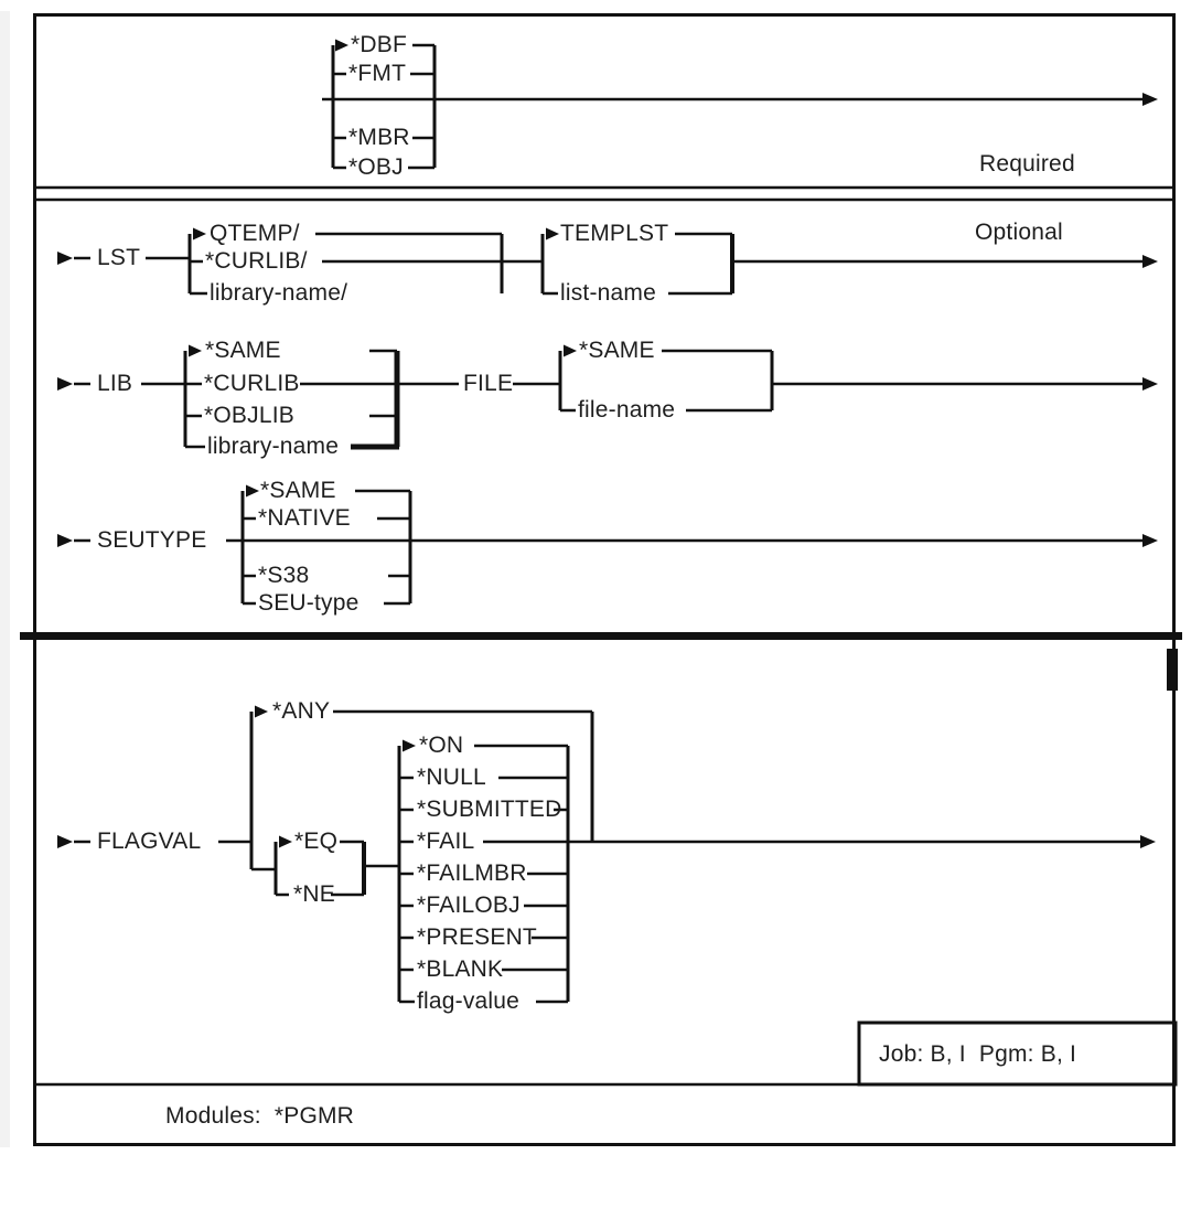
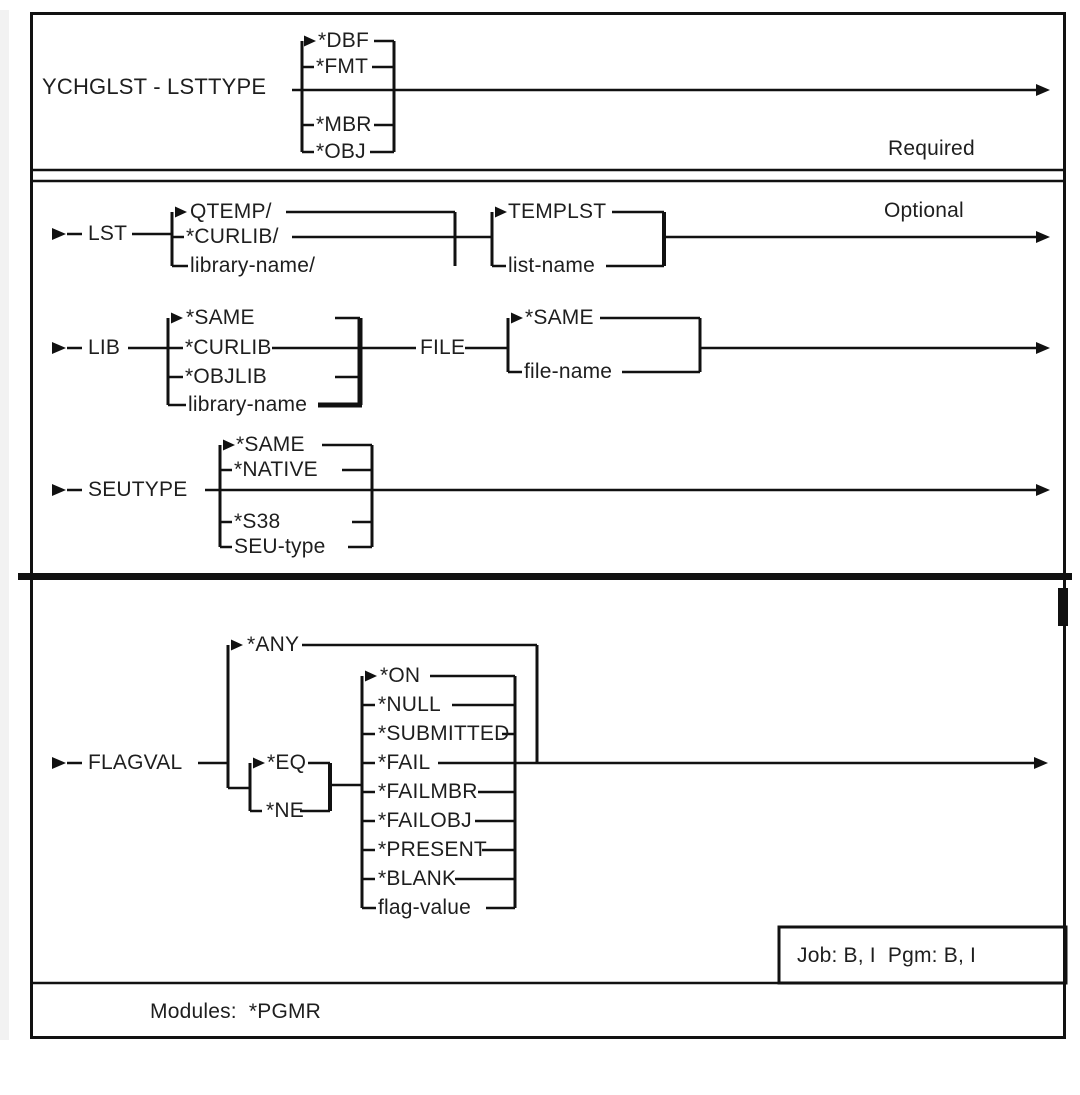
+ YCHGLST - LSTTYPE
  *DBF
  *FMT
  *MBR
  *OBJ
  Required
  LST
  QTEMP/
  *CURLIB/
  library-name/
  TEMPLST
  list-name
  Optional
  LIB
  *SAME
  *CURLIB
  *OBJLIB
  library-name
  FILE
  *SAME
  file-name
  SEUTYPE
  *SAME
  *NATIVE
  *S38
  SEU-type
  FLAGVAL
  *ANY
  *EQ
  *NE
  *ON
  *NULL
  *SUBMITTED
  *FAIL
  *FAILMBR
  *FAILOBJ
  *PRESENT
  *BLANK
  flag-value
  Job: B, I Pgm: B, I
  Modules: *PGMR
